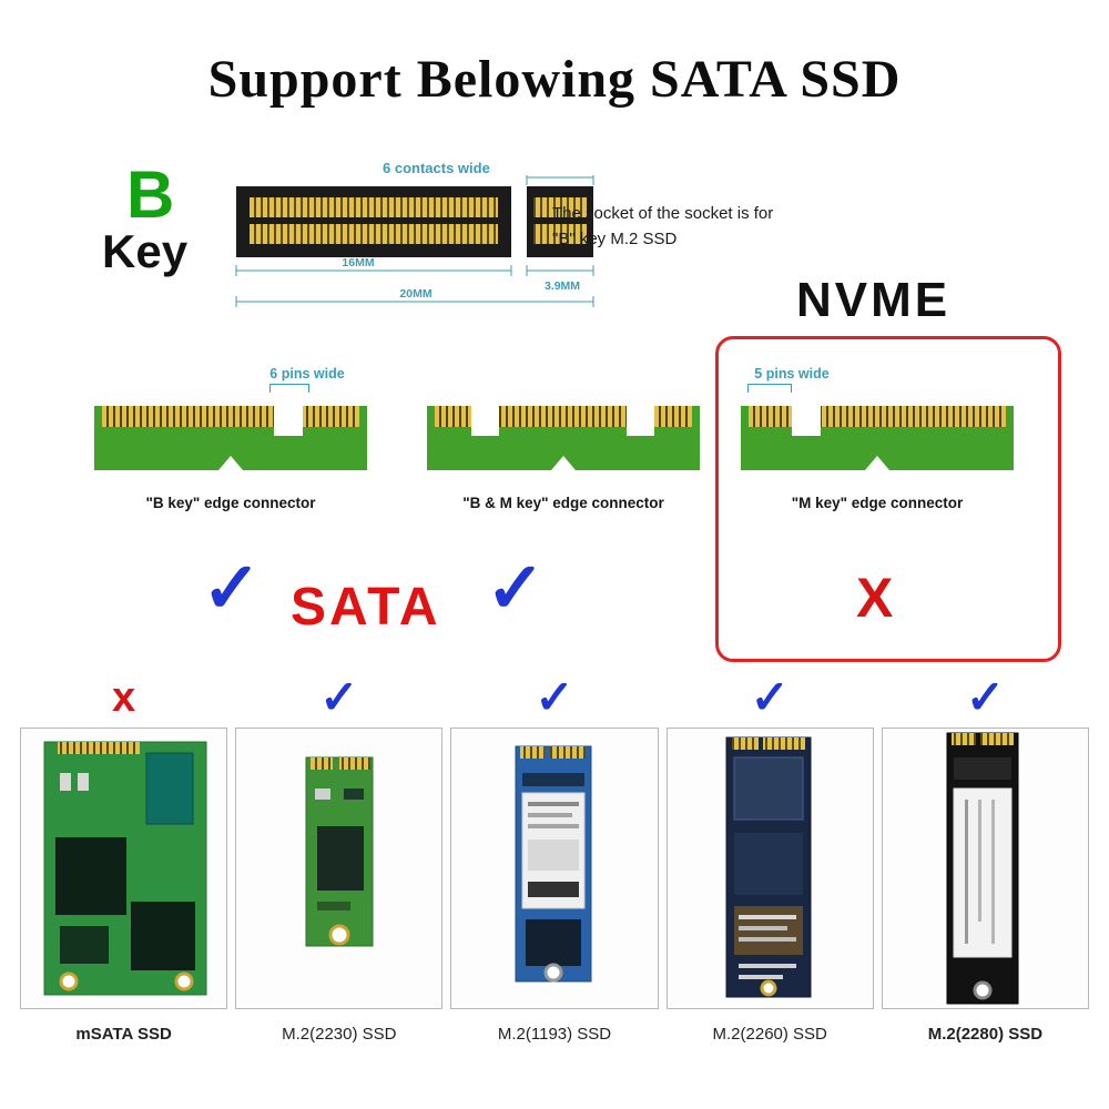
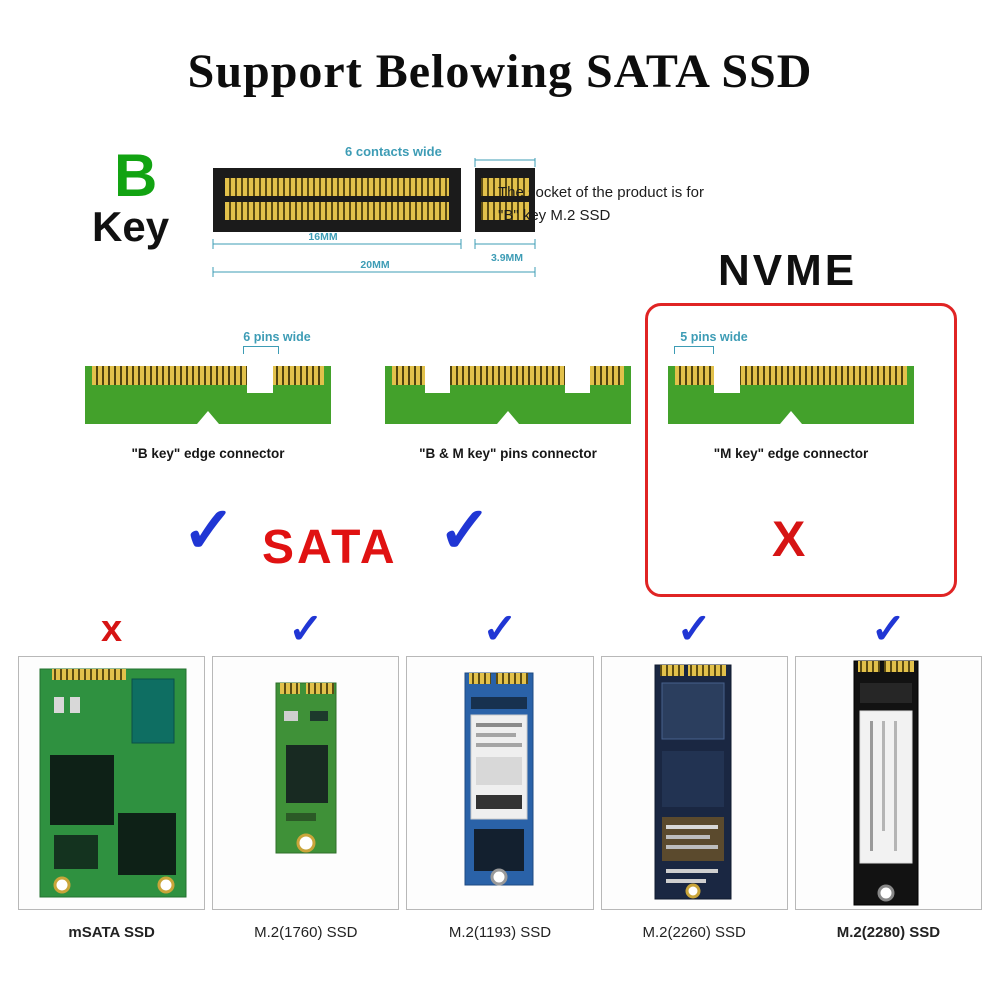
  Support Belowing SATA SSD
  B
  Key
  6 contacts wide
  16MM
  3.9MM
  20MM
- The socket of the socket is for
+ The socket of the product is for
  "B" key M.2 SSD
  NVME
  6 pins wide
  "B key" edge connector
- "B & M key" edge connector
+ "B & M key" pins connector
  5 pins wide
  "M key" edge connector
  ✓
  SATA
  ✓
  X
  x
  mSATA SSD
  ✓
- M.2(2230) SSD
+ M.2(1760) SSD
  ✓
  M.2(1193) SSD
  ✓
  M.2(2260) SSD
  ✓
  M.2(2280) SSD
